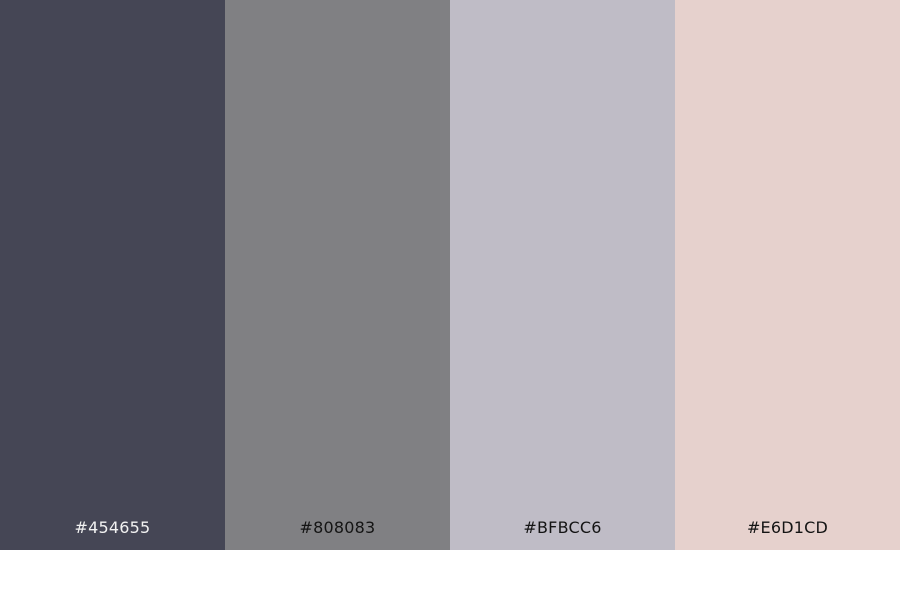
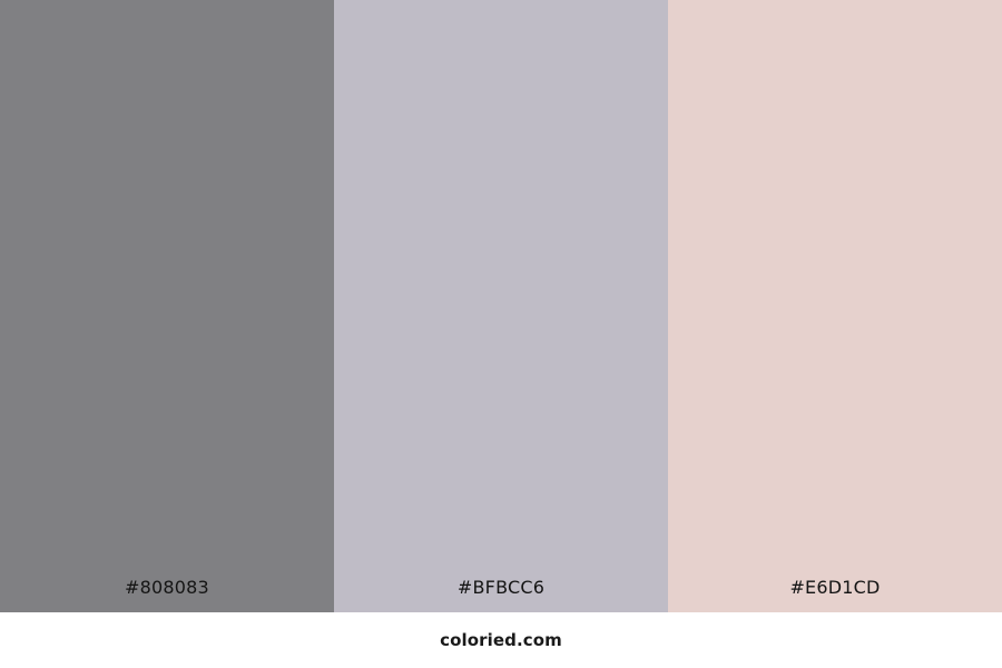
- #454655
  #808083
  #BFBCC6
  #E6D1CD
+ coloried.com
